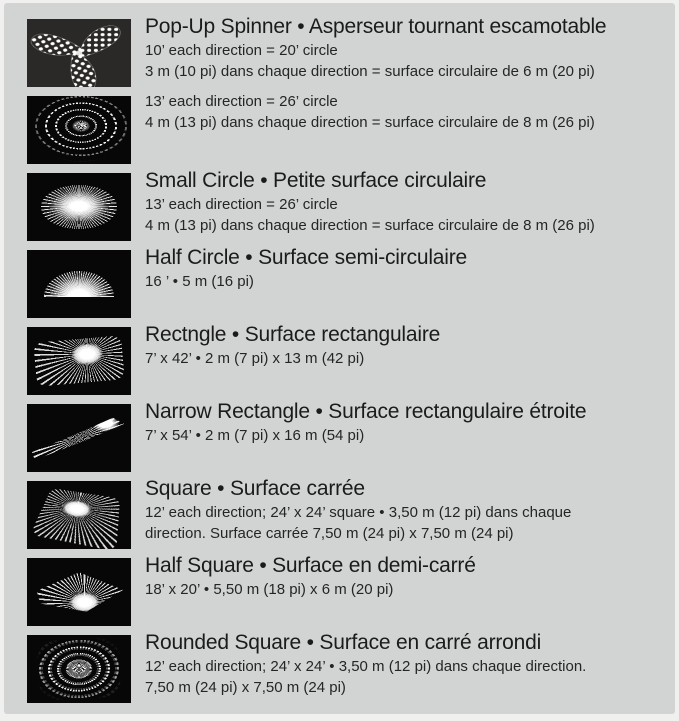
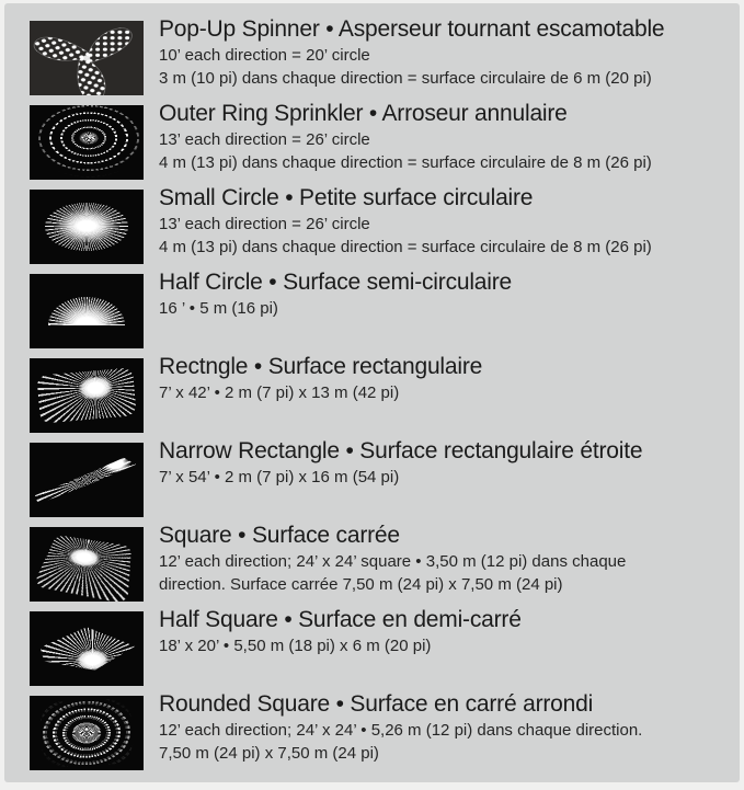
  Pop-Up Spinner • Asperseur tournant escamotable
  10’ each direction = 20’ circle
  3 m (10 pi) dans chaque direction = surface circulaire de 6 m (20 pi)
+ Outer Ring Sprinkler • Arroseur annulaire
  13’ each direction = 26’ circle
  4 m (13 pi) dans chaque direction = surface circulaire de 8 m (26 pi)
  Small Circle • Petite surface circulaire
  13’ each direction = 26’ circle
  4 m (13 pi) dans chaque direction = surface circulaire de 8 m (26 pi)
  Half Circle • Surface semi-circulaire
  16 ’ • 5 m (16 pi)
  Rectngle • Surface rectangulaire
  7’ x 42’ • 2 m (7 pi) x 13 m (42 pi)
  Narrow Rectangle • Surface rectangulaire étroite
  7’ x 54’ • 2 m (7 pi) x 16 m (54 pi)
  Square • Surface carrée
  12’ each direction; 24’ x 24’ square • 3,50 m (12 pi) dans chaque
  direction. Surface carrée 7,50 m (24 pi) x 7,50 m (24 pi)
  Half Square • Surface en demi-carré
  18’ x 20’ • 5,50 m (18 pi) x 6 m (20 pi)
  Rounded Square • Surface en carré arrondi
- 12’ each direction; 24’ x 24’ • 3,50 m (12 pi) dans chaque direction.
+ 12’ each direction; 24’ x 24’ • 5,26 m (12 pi) dans chaque direction.
  7,50 m (24 pi) x 7,50 m (24 pi)
